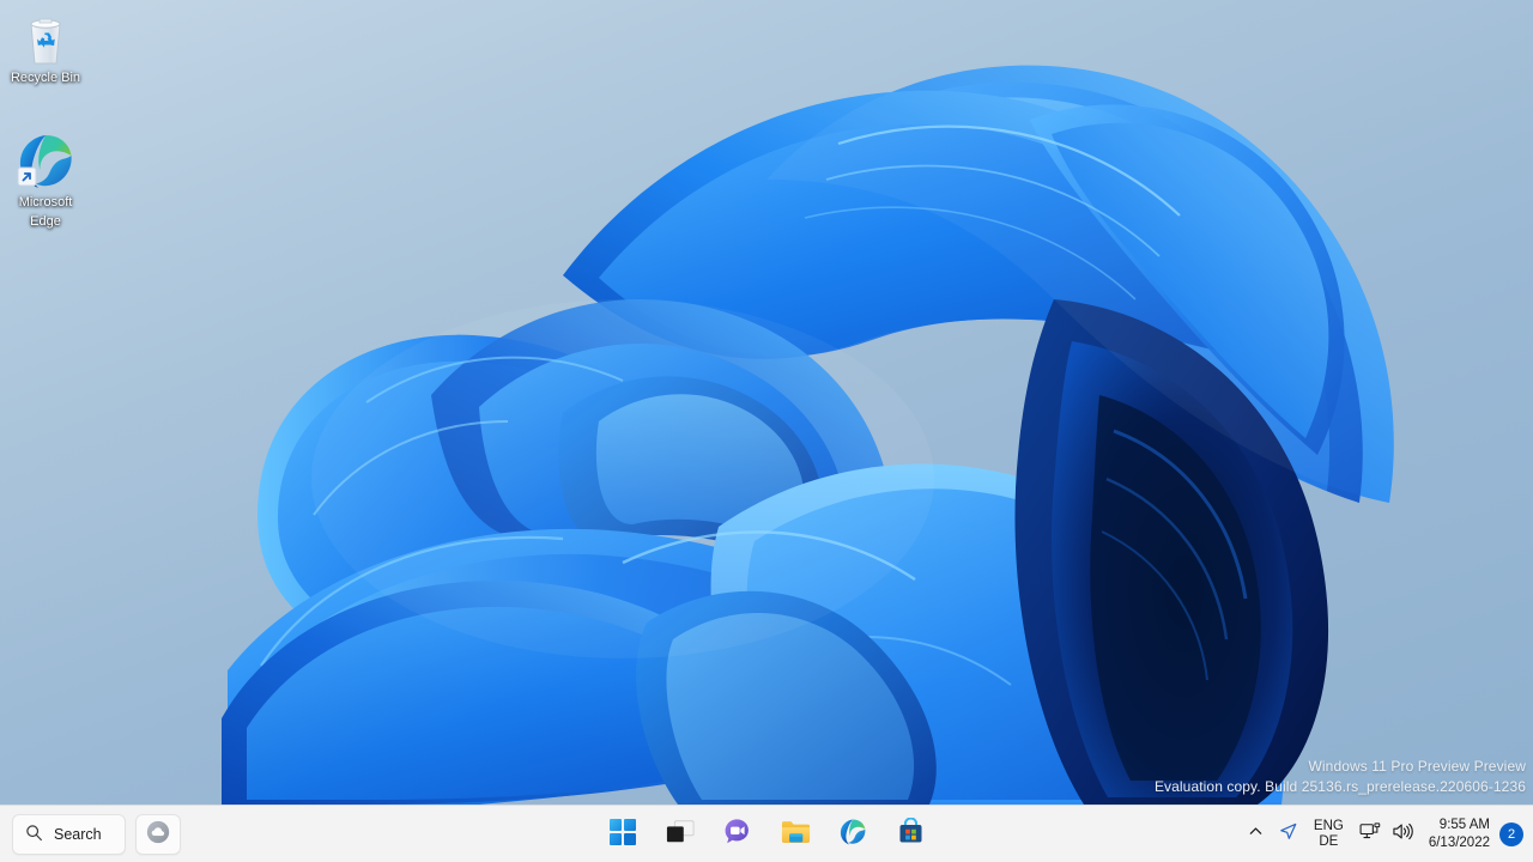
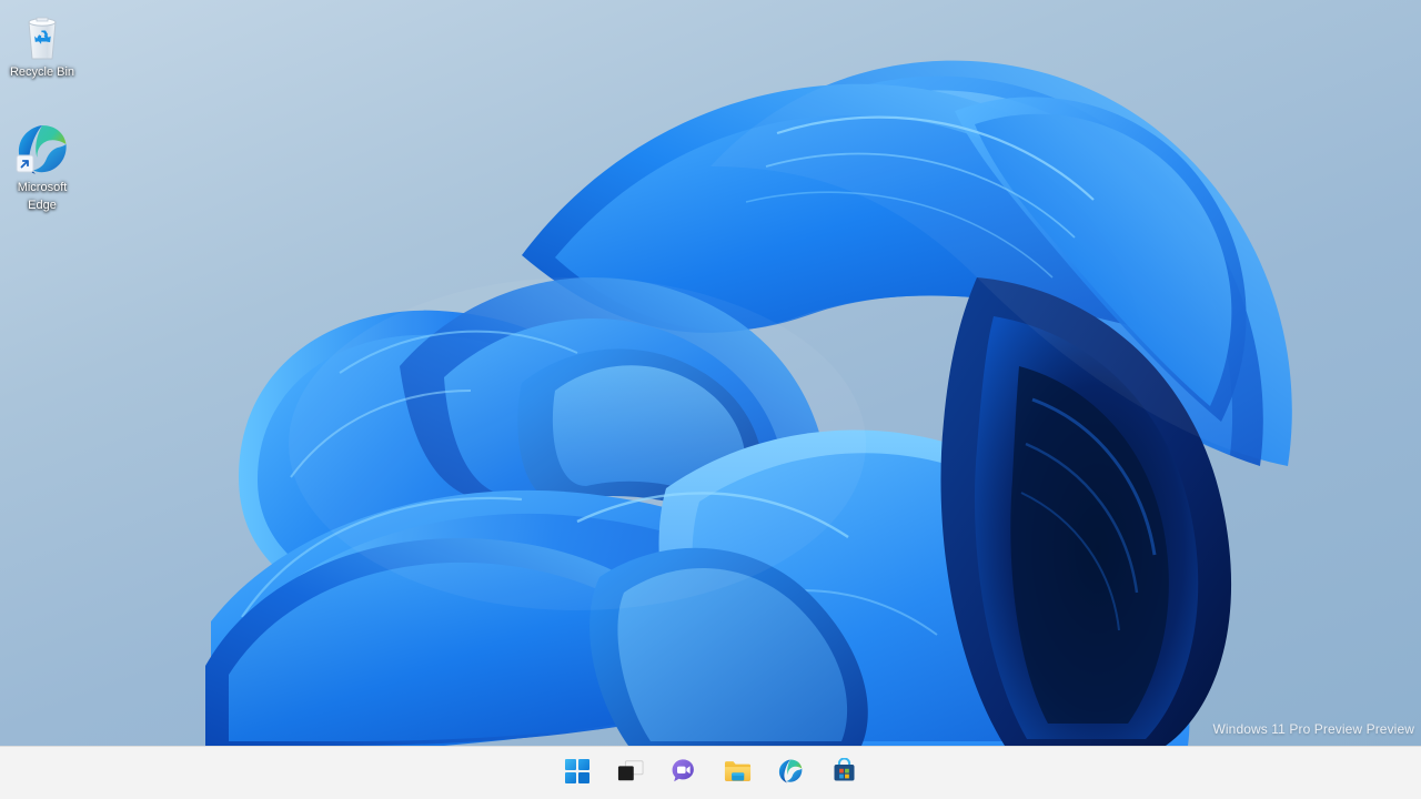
  Recycle Bin
  Microsoft
  Edge
  Windows 11 Pro Preview Preview
- Evaluation copy. Build 25136.rs_prerelease.220606-1236
- Search
- ENG
- DE
- 9:55 AM
- 6/13/2022
- 2
